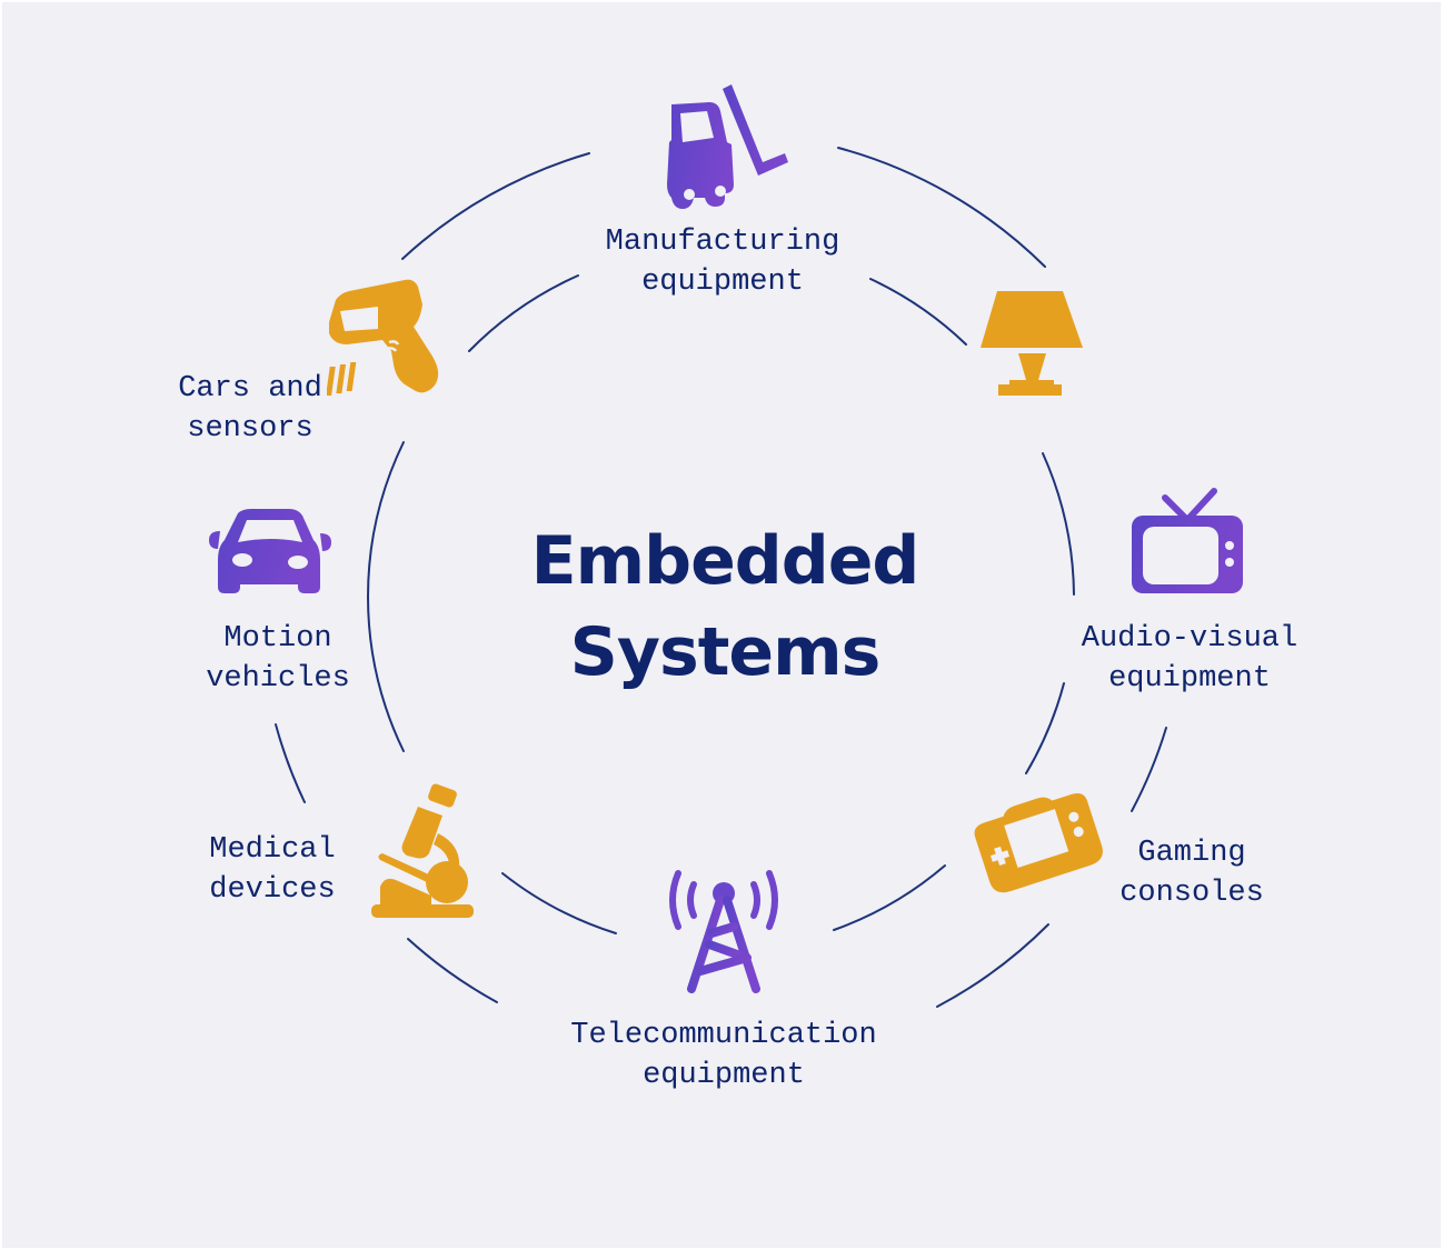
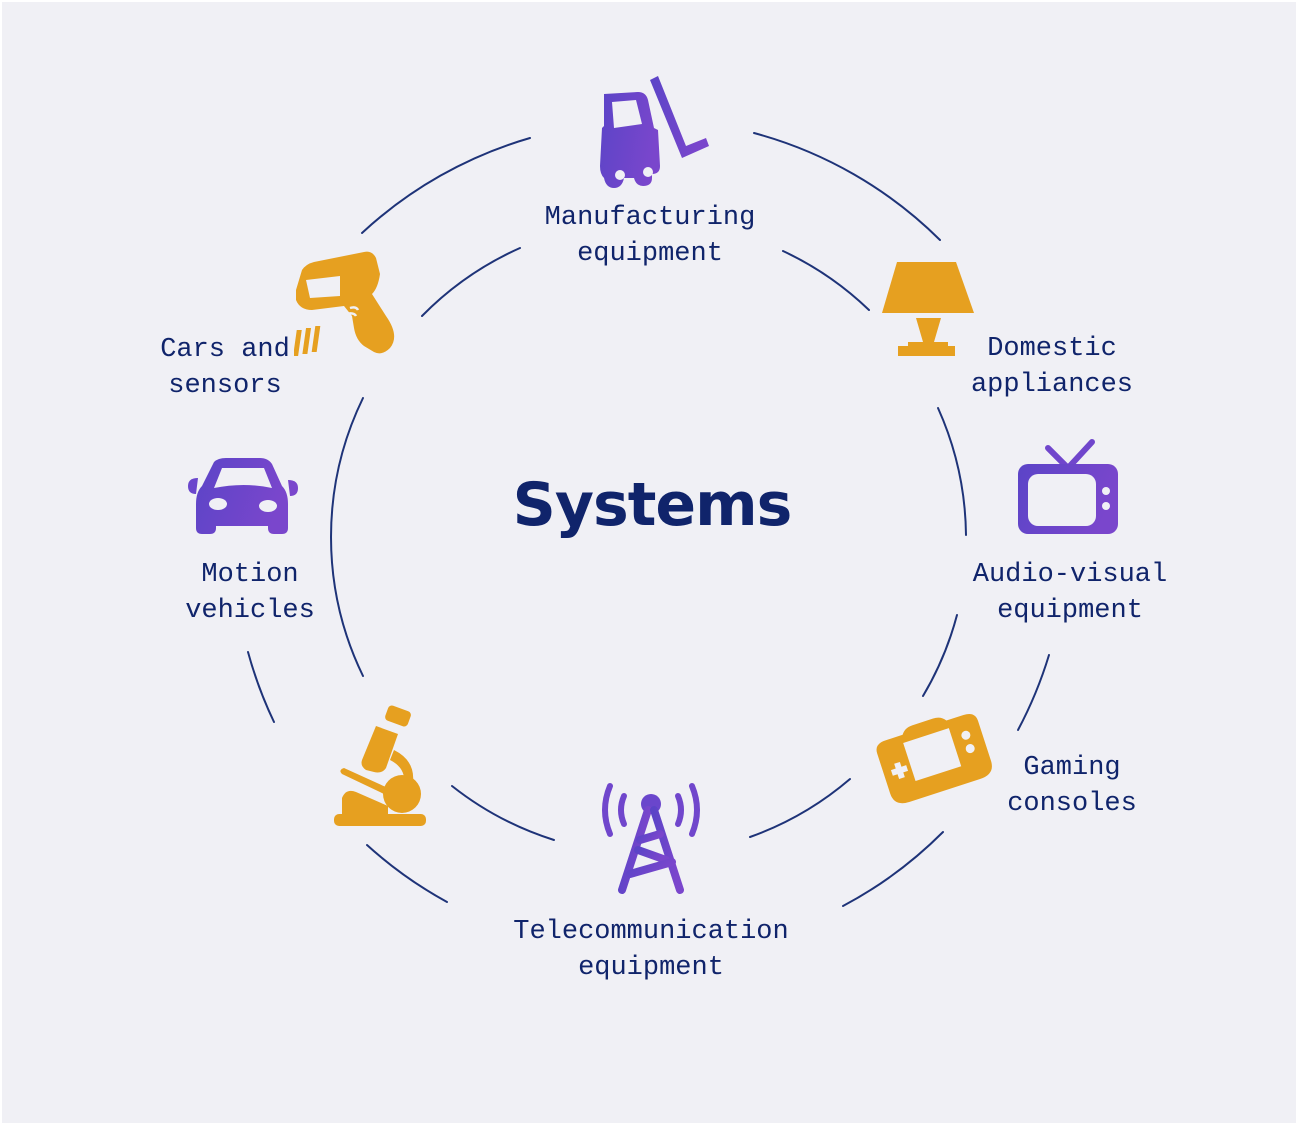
- Embedded
  Systems
  Manufacturing
  equipment
+ Domestic
+ appliances
  Audio-visual
  equipment
  Gaming
  consoles
  Telecommunication
  equipment
- Medical
- devices
  Motion
  vehicles
  Cars and
  sensors
